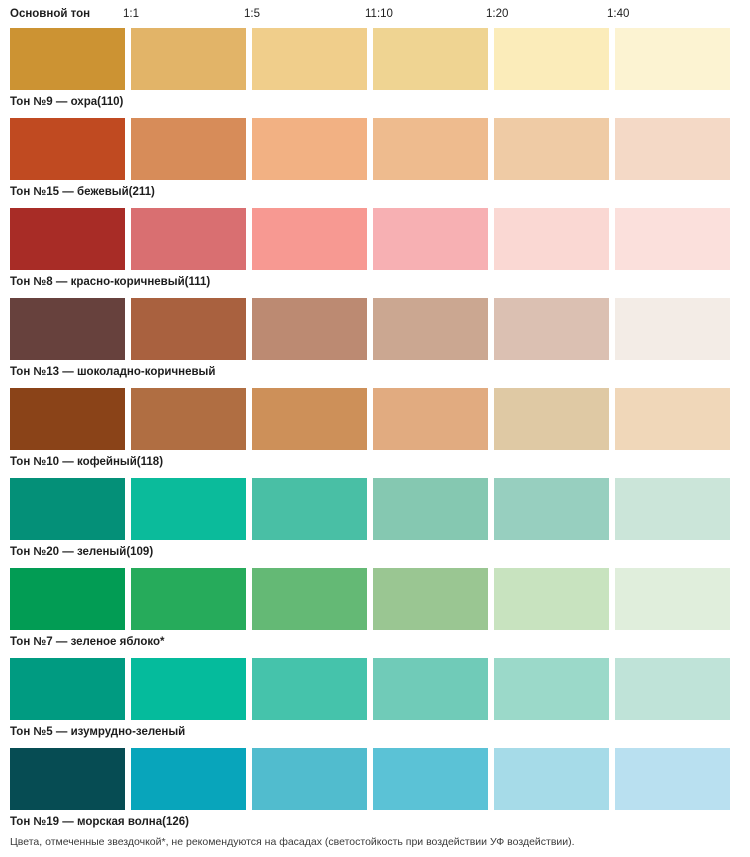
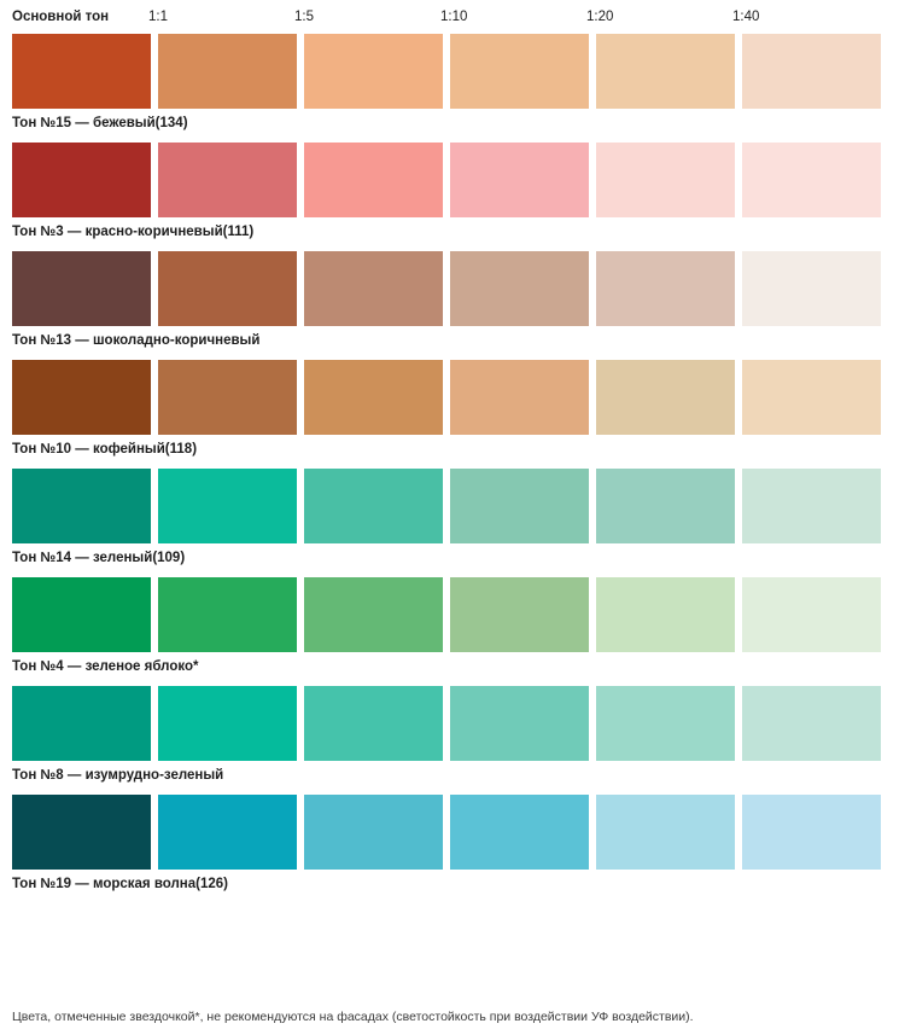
  Основной тон
  1:1
  1:5
- 11:10
+ 1:10
  1:20
  1:40
- Тон №9 — охра(110)
- Тон №15 — бежевый(211)
+ Тон №15 — бежевый(134)
- Тон №8 — красно-коричневый(111)
+ Тон №3 — красно-коричневый(111)
  Тон №13 — шоколадно-коричневый
  Тон №10 — кофейный(118)
- Тон №20 — зеленый(109)
+ Тон №14 — зеленый(109)
- Тон №7 — зеленое яблоко*
+ Тон №4 — зеленое яблоко*
- Тон №5 — изумрудно-зеленый
+ Тон №8 — изумрудно-зеленый
  Тон №19 — морская волна(126)
  Цвета, отмеченные звездочкой*, не рекомендуются на фасадах (светостойкость при воздействии УФ воздействии).
